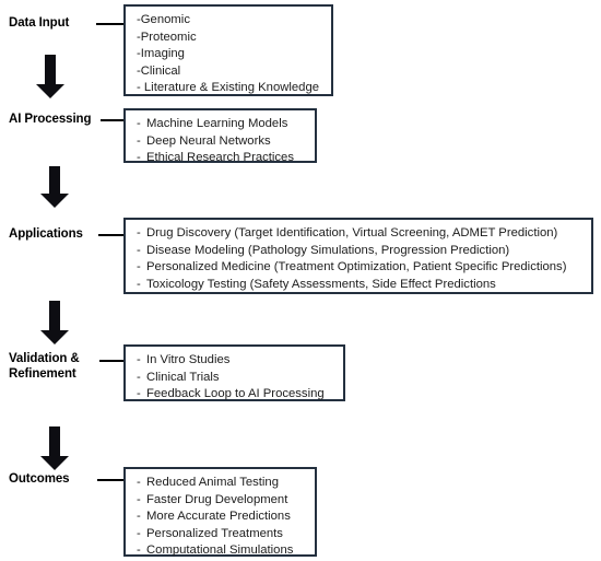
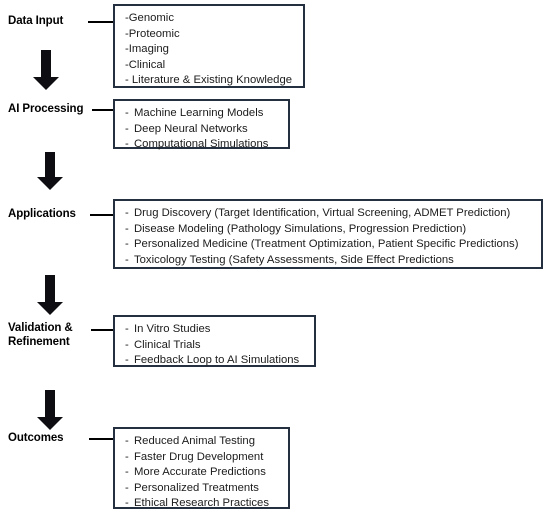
  Data Input
  -Genomic
  -Proteomic
  -Imaging
  -Clinical
  - Literature & Existing Knowledge
  AI Processing
  -
  Machine Learning Models
  -
  Deep Neural Networks
  -
- Ethical Research Practices
+ Computational Simulations
  Applications
  -
  Drug Discovery (Target Identification, Virtual Screening, ADMET Prediction)
  -
  Disease Modeling (Pathology Simulations, Progression Prediction)
  -
  Personalized Medicine (Treatment Optimization, Patient Specific Predictions)
  -
  Toxicology Testing (Safety Assessments, Side Effect Predictions
  Validation &
  Refinement
  -
  In Vitro Studies
  -
  Clinical Trials
  -
- Feedback Loop to AI Processing
+ Feedback Loop to AI Simulations
  Outcomes
  -
  Reduced Animal Testing
  -
  Faster Drug Development
  -
  More Accurate Predictions
  -
  Personalized Treatments
  -
- Computational Simulations
+ Ethical Research Practices
